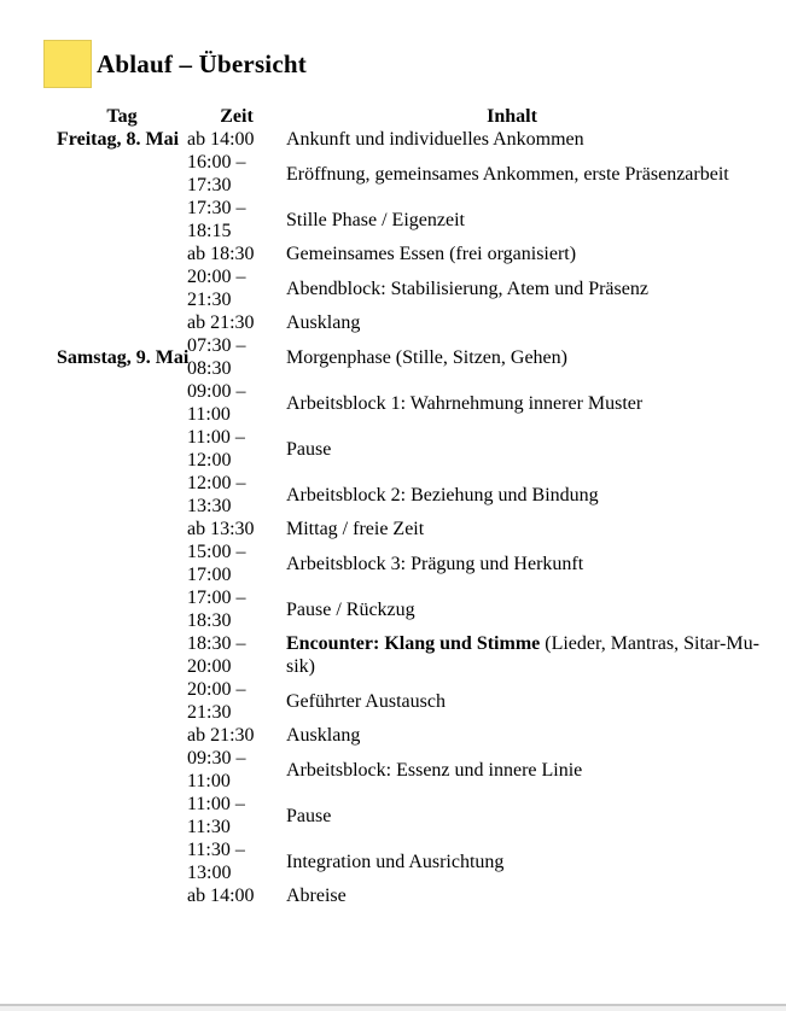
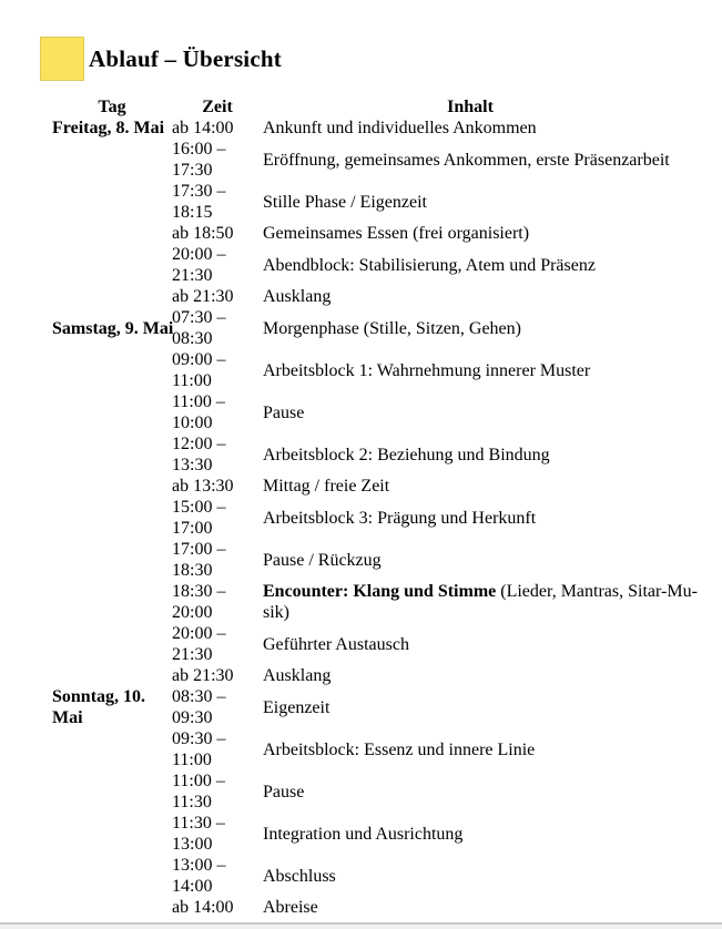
  Ablauf – Übersicht
  Tag	Zeit	Inhalt
  Freitag, 8. Mai	ab 14:00	Ankunft und individuelles Ankommen
  	16:00 – 17:30	Eröffnung, gemeinsames Ankommen, erste Präsenzarbeit
  	17:30 – 18:15	Stille Phase / Eigenzeit
- 	ab 18:30	Gemeinsames Essen (frei organisiert)
+ 	ab 18:50	Gemeinsames Essen (frei organisiert)
  	20:00 – 21:30	Abendblock: Stabilisierung, Atem und Präsenz
  	ab 21:30	Ausklang
  Samstag, 9. Mai	07:30 – 08:30	Morgenphase (Stille, Sitzen, Gehen)
  	09:00 – 11:00	Arbeitsblock 1: Wahrnehmung innerer Muster
- 	11:00 – 12:00	Pause
+ 	11:00 – 10:00	Pause
  	12:00 – 13:30	Arbeitsblock 2: Beziehung und Bindung
  	ab 13:30	Mittag / freie Zeit
  	15:00 – 17:00	Arbeitsblock 3: Prägung und Herkunft
  	17:00 – 18:30	Pause / Rückzug
  	18:30 – 20:00	Encounter: Klang und Stimme (Lieder, Mantras, Sitar-Mu- sik)
  	20:00 – 21:30	Geführter Austausch
  	ab 21:30	Ausklang
+ Sonntag, 10. Mai	08:30 – 09:30	Eigenzeit
  	09:30 – 11:00	Arbeitsblock: Essenz und innere Linie
  	11:00 – 11:30	Pause
  	11:30 – 13:00	Integration und Ausrichtung
+ 	13:00 – 14:00	Abschluss
  	ab 14:00	Abreise
